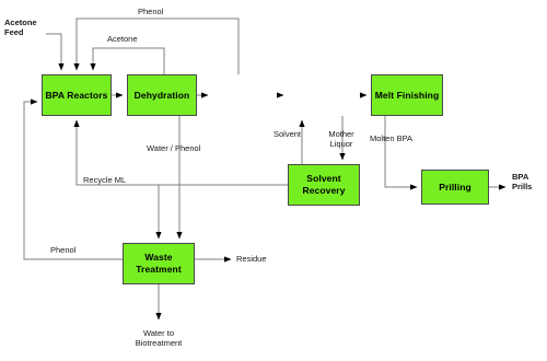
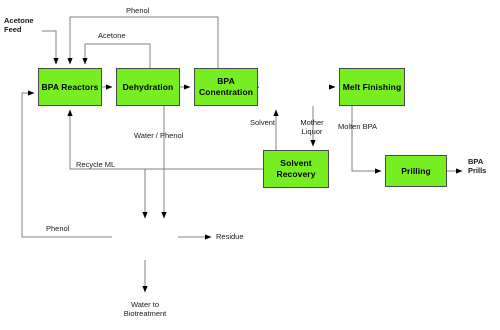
  BPA Reactors
  Dehydration
+ BPA Conentration
  Melt Finishing
  Solvent Recovery
  Prilling
- Waste Treatment
  Acetone
  Feed
  Phenol
  Acetone
  Water / Phenol
  Recycle ML
  Solvent
  Mother
  Liquor
  Molten BPA
  BPA
  Prills
  Residue
  Phenol
  Water to
  Biotreatment
